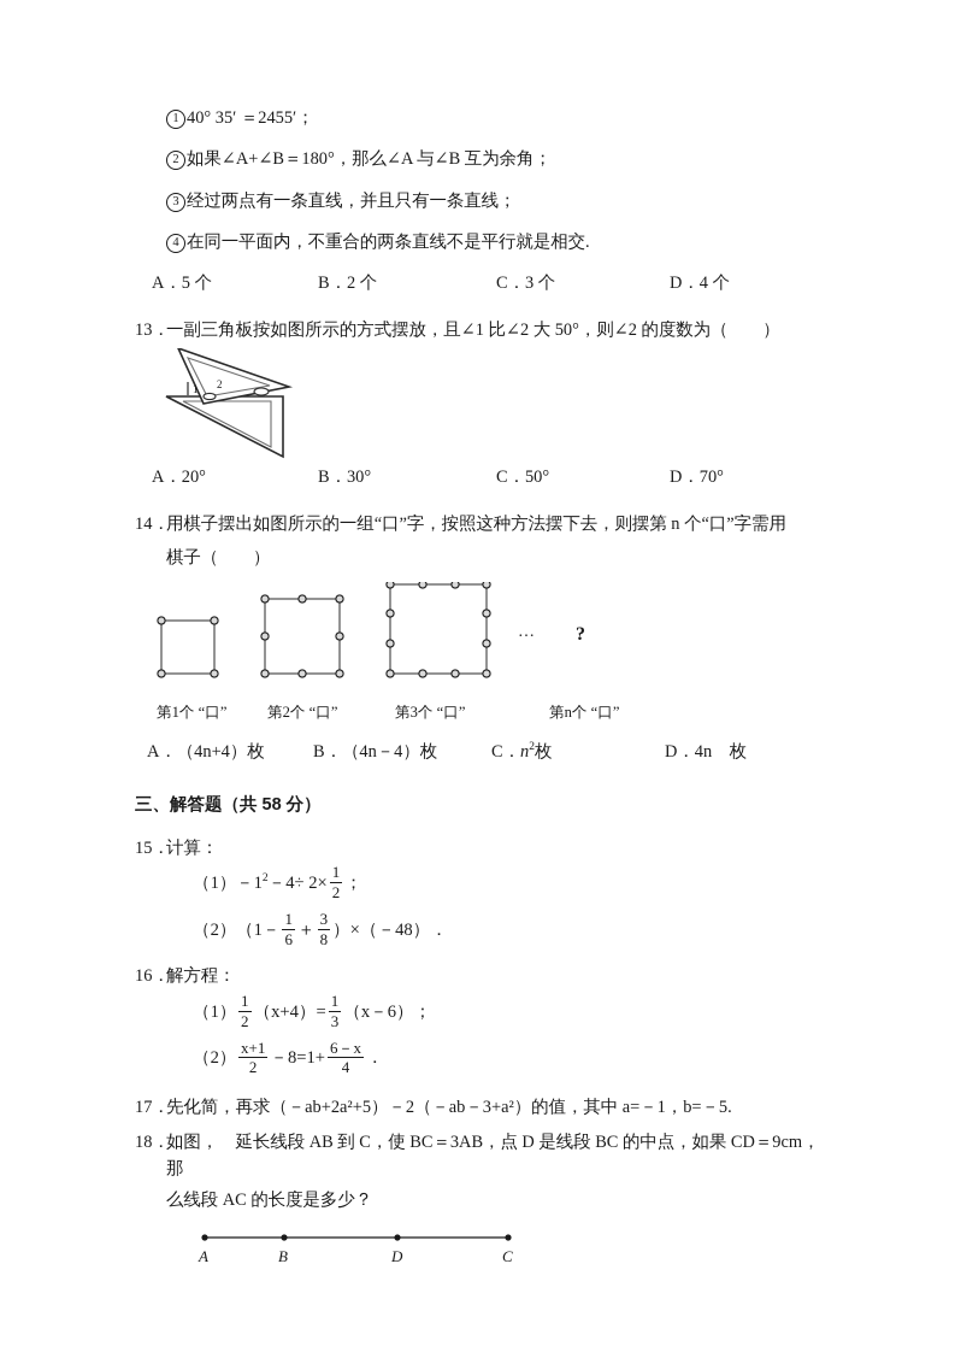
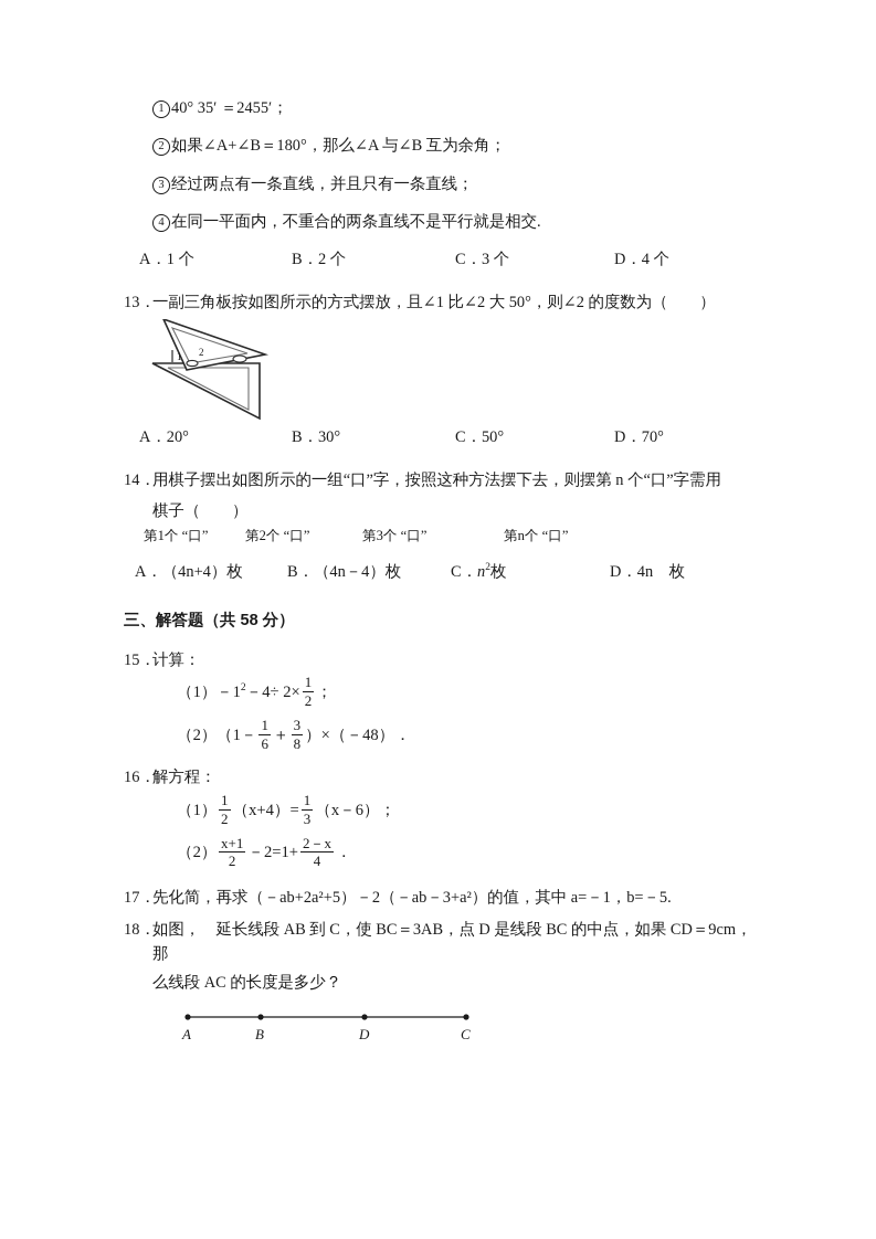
  1 40° 35′ ＝2455′；
  2 如果∠A+∠B＝180°，那么∠A 与∠B 互为余角；
  3 经过两点有一条直线，并且只有一条直线；
  4 在同一平面内，不重合的两条直线不是平行就是相交.
- A．5 个
+ A．1 个
  B．2 个
  C．3 个
  D．4 个
  13．一副三角板按如图所示的方式摆放，且∠1 比∠2 大 50°，则∠2 的度数为（ ）
  1
  2
  A．20°
  B．30°
  C．50°
  D．70°
  14．用棋子摆出如图所示的一组“口”字，按照这种方法摆下去，则摆第 n 个“口”字需用
  棋子（ ）
- …
- ?
  第1个 “口”
  第2个 “口”
  第3个 “口”
  第n个 “口”
  A．（4n+4）枚
  B．（4n－4）枚
  C．n2枚
  D．4n 枚
  三、解答题（共 58 分）
  15．计算：
  （1）－12－4÷ 2×
  1
  2
  ；
  （2）（1－
  1
  6
  ＋
  3
  8
  ）×（－48）．
  16．解方程：
  （1）
  1
  2
  （x+4）=
  1
  3
  （x－6）；
  （2）
  x+1
  2
- －8=1+
+ －2=1+
- 6－x
+ 2－x
  4
  ．
  17．先化简，再求（－ab+2a²+5）－2（－ab－3+a²）的值，其中 a=－1，b=－5.
  18．如图， 延长线段 AB 到 C，使 BC＝3AB，点 D 是线段 BC 的中点，如果 CD＝9cm，那
  么线段 AC 的长度是多少？
  A
  B
  D
  C
